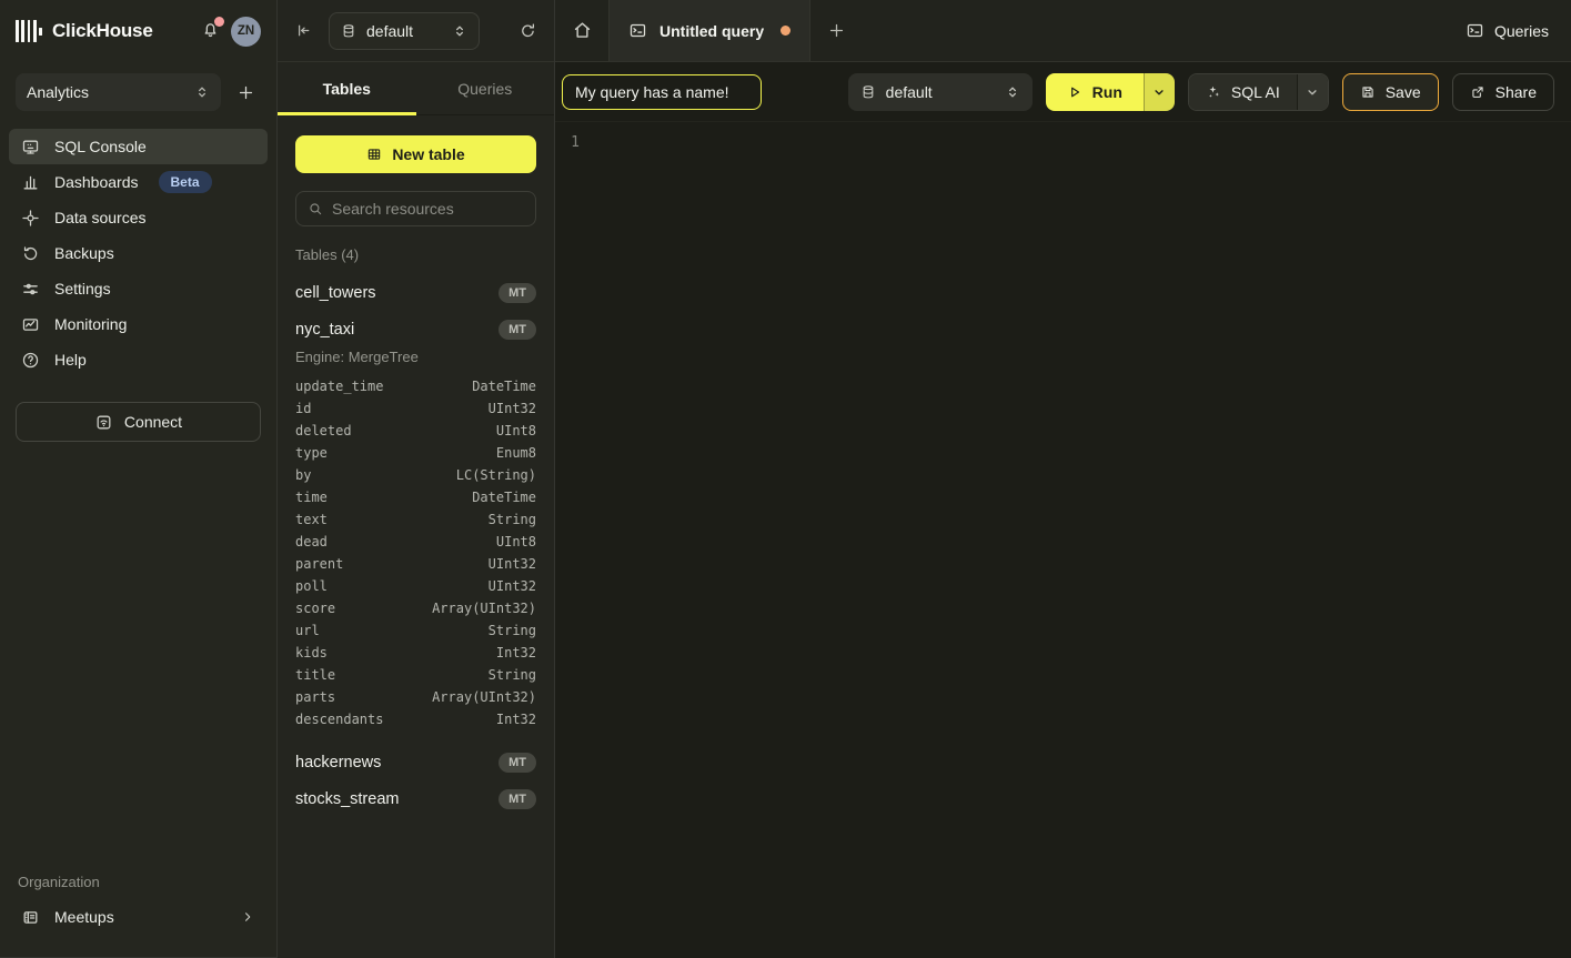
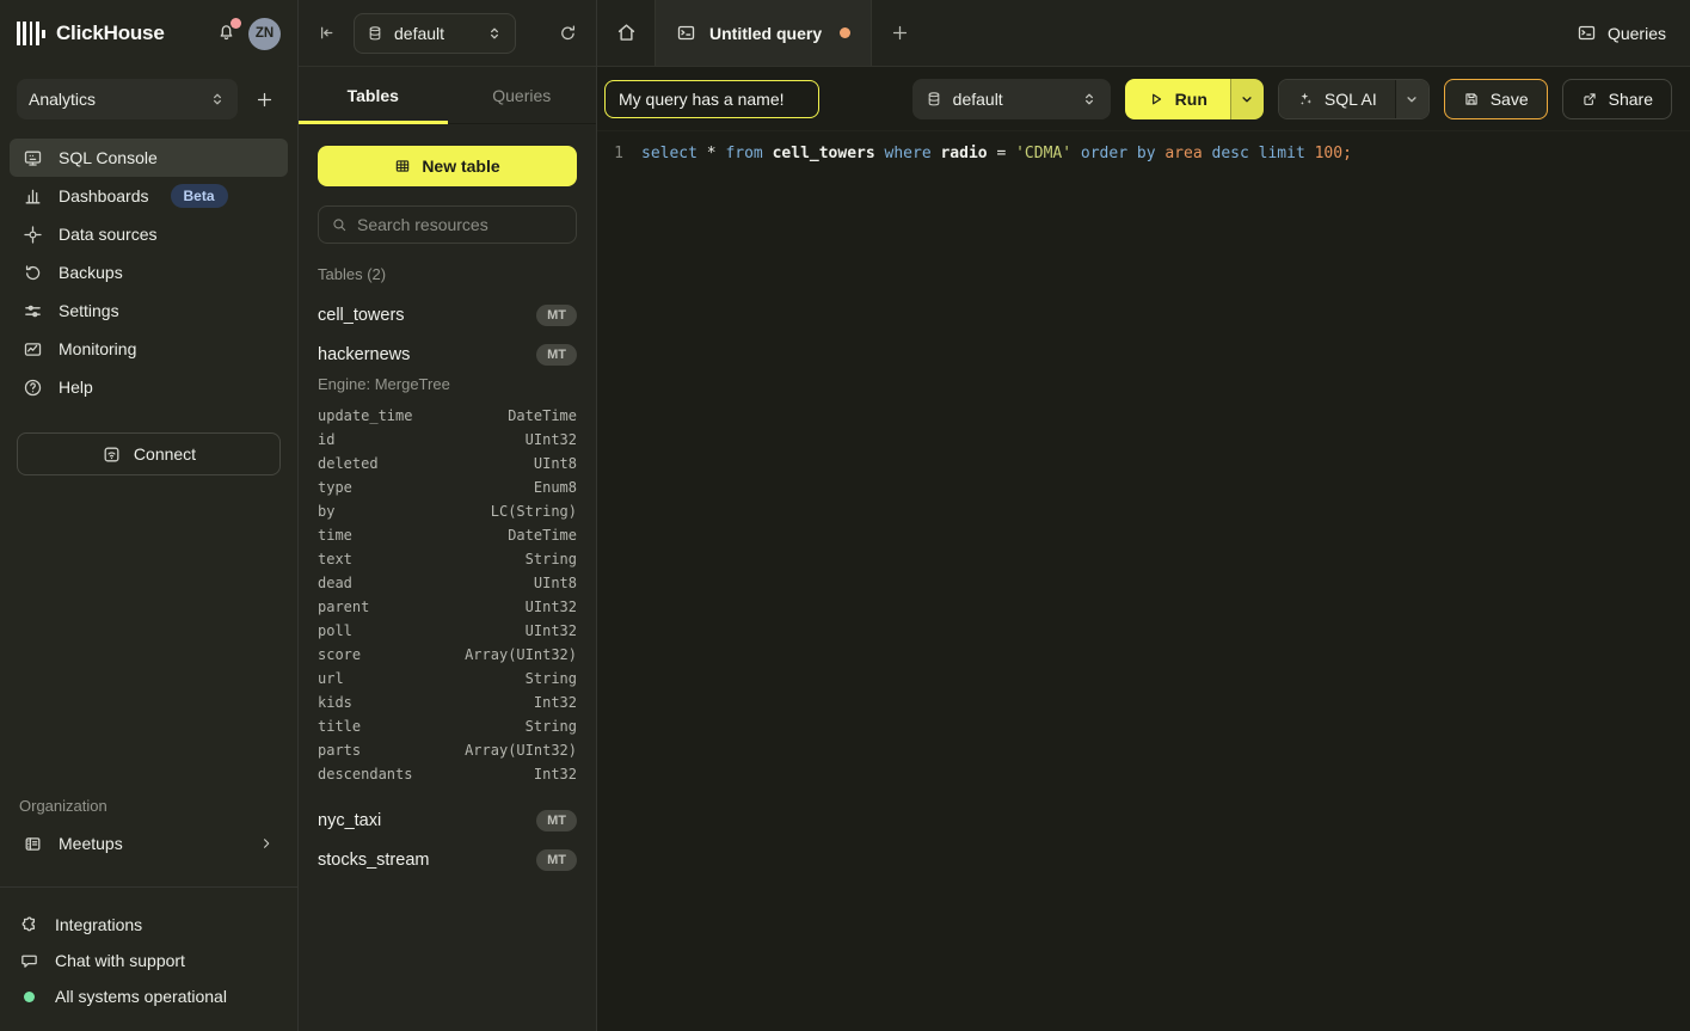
  ClickHouse
  ZN
  Analytics
  SQL Console
  Dashboards
  Beta
  Data sources
  Backups
  Settings
  Monitoring
  Help
  Connect
  Organization
  Meetups
+ Integrations
+ Chat with support
+ All systems operational
  default
  Tables
  Queries
  New table
  Search resources
- Tables (4)
+ Tables (2)
  cell_towers
  MT
- nyc_taxi
+ hackernews
  MT
  Engine: MergeTree
  update_time
  DateTime
  id
  UInt32
  deleted
  UInt8
  type
  Enum8
  by
  LC(String)
  time
  DateTime
  text
  String
  dead
  UInt8
  parent
  UInt32
  poll
  UInt32
  score
  Array(UInt32)
  url
  String
  kids
  Int32
  title
  String
  parts
  Array(UInt32)
  descendants
  Int32
- hackernews
+ nyc_taxi
  MT
  stocks_stream
  MT
  Untitled query
  Queries
  My query has a name!
  default
  Run
  SQL AI
  Save
  Share
  1
+ select * from cell_towers where radio = 'CDMA' order by area desc limit 100;
